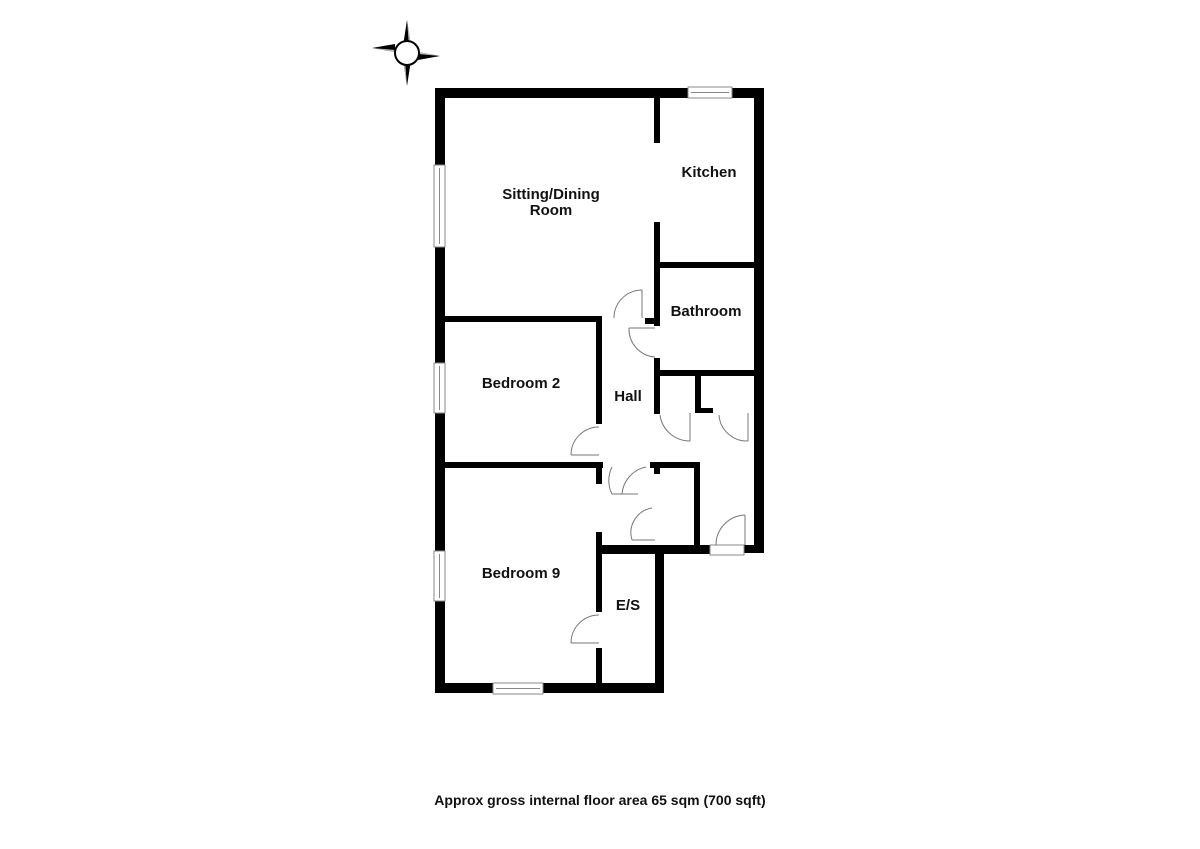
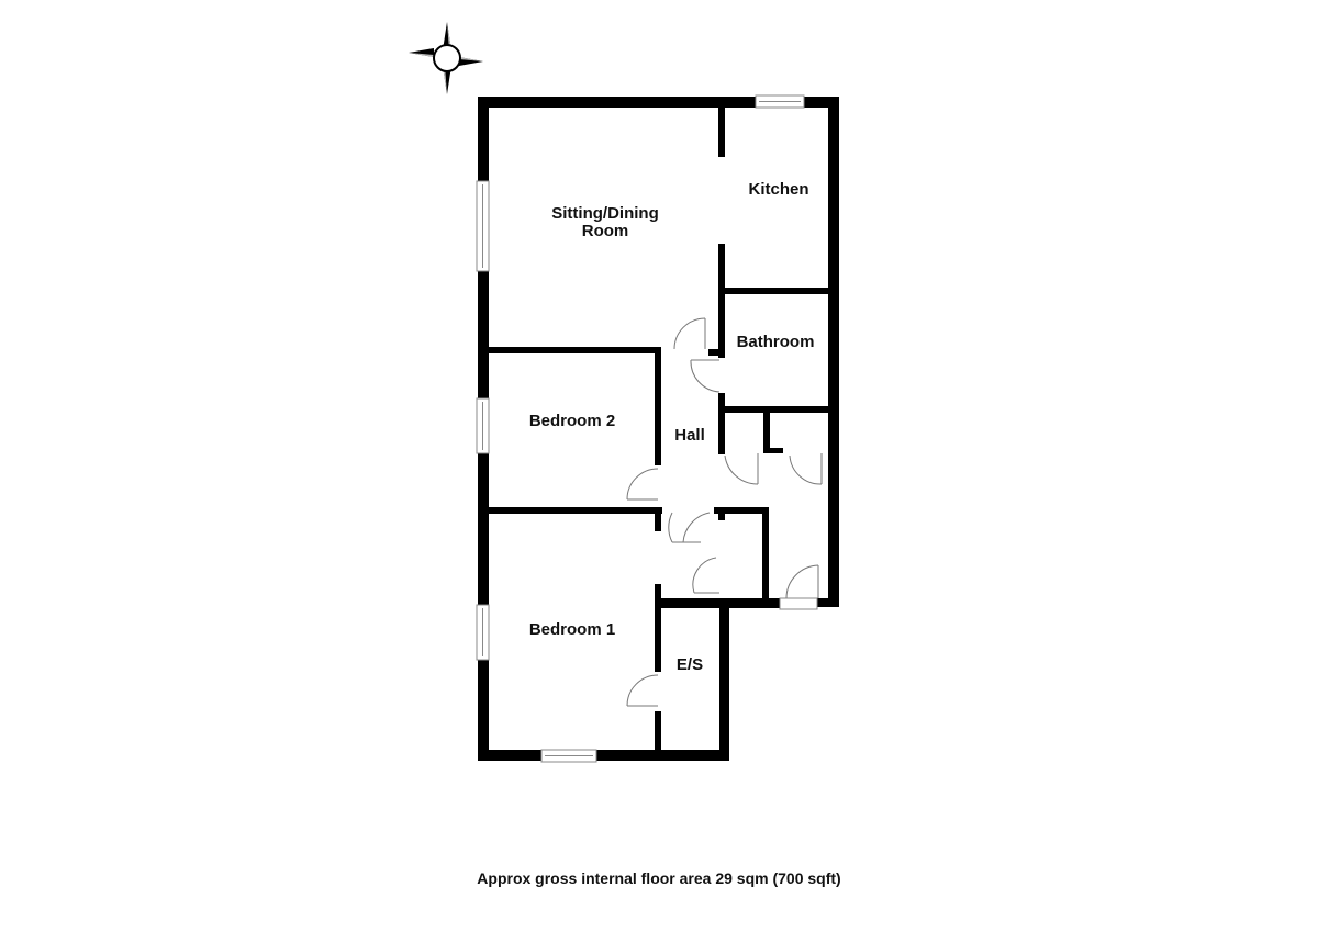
  Sitting/Dining
  Room
  Kitchen
  Bathroom
  Bedroom 2
  Hall
- Bedroom 9
+ Bedroom 1
  E/S
- Approx gross internal floor area 65 sqm (700 sqft)
+ Approx gross internal floor area 29 sqm (700 sqft)
